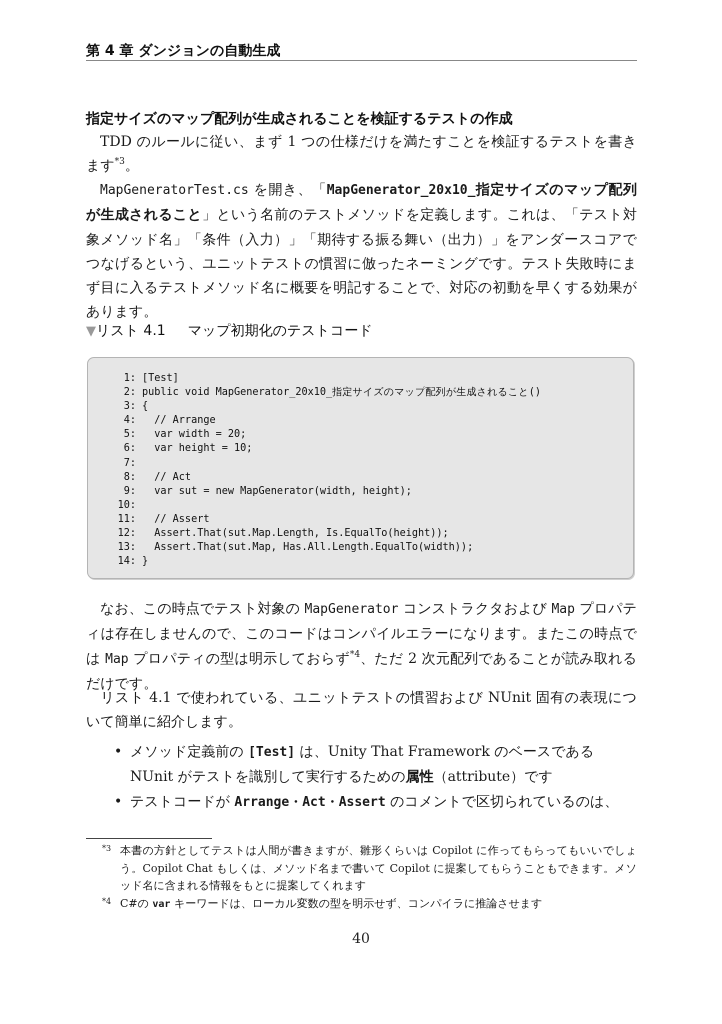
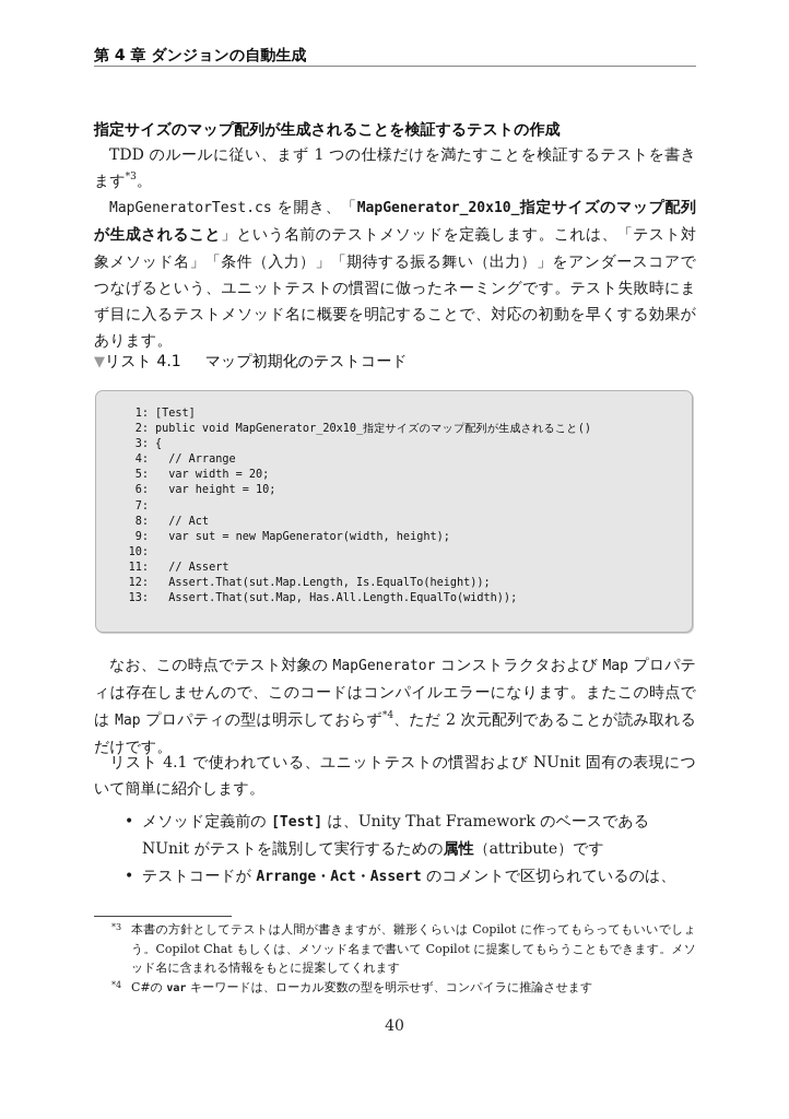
  第 4 章 ダンジョンの自動生成
  指定サイズのマップ配列が生成されることを検証するテストの作成
  TDD のルールに従い、まず 1 つの仕様だけを満たすことを検証するテストを書きます*3。
  MapGeneratorTest.cs を開き、「MapGenerator_20x10_指定サイズのマップ配列が生成されること」という名前のテストメソッドを定義します。これは、「テスト対象メソッド名」「条件（入力）」「期待する振る舞い（出力）」をアンダースコアでつなげるという、ユニットテストの慣習に倣ったネーミングです。テスト失敗時にまず目に入るテストメソッド名に概要を明記することで、対応の初動を早くする効果があります。
  ▼リスト 4.1 マップ初期化のテストコード
  1: [Test]
  2: public void MapGenerator_20x10_指定サイズのマップ配列が生成されること()
  3: {
  4: // Arrange
  5: var width = 20;
  6: var height = 10;
  7:
  8: // Act
  9: var sut = new MapGenerator(width, height);
  10:
  11: // Assert
  12: Assert.That(sut.Map.Length, Is.EqualTo(height));
  13: Assert.That(sut.Map, Has.All.Length.EqualTo(width));
- 14: }
  なお、この時点でテスト対象の MapGenerator コンストラクタおよび Map プロパティは存在しませんので、このコードはコンパイルエラーになります。またこの時点では Map プロパティの型は明示しておらず*4、ただ 2 次元配列であることが読み取れるだけです。
  リスト 4.1 で使われている、ユニットテストの慣習および NUnit 固有の表現について簡単に紹介します。
  •
  メソッド定義前の [Test] は、Unity That Framework のベースである NUnit がテストを識別して実行するための属性（attribute）です
  •
  テストコードが Arrange・Act・Assert のコメントで区切られているのは、
  *3
  本書の方針としてテストは人間が書きますが、雛形くらいは Copilot に作ってもらってもいいでしょう。Copilot Chat もしくは、メソッド名まで書いて Copilot に提案してもらうこともできます。メソッド名に含まれる情報をもとに提案してくれます
  *4
  C#の var キーワードは、ローカル変数の型を明示せず、コンパイラに推論させます
  40
